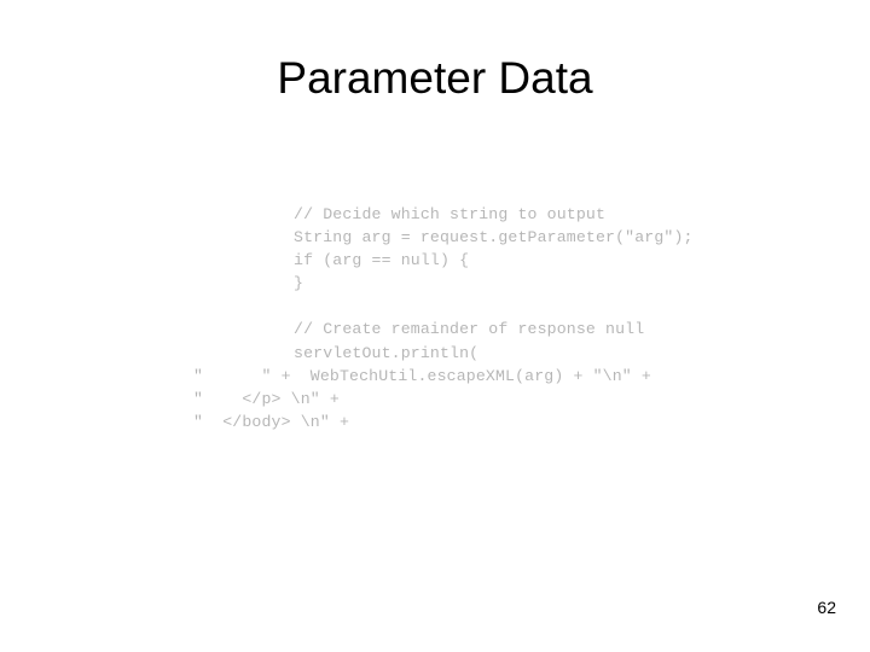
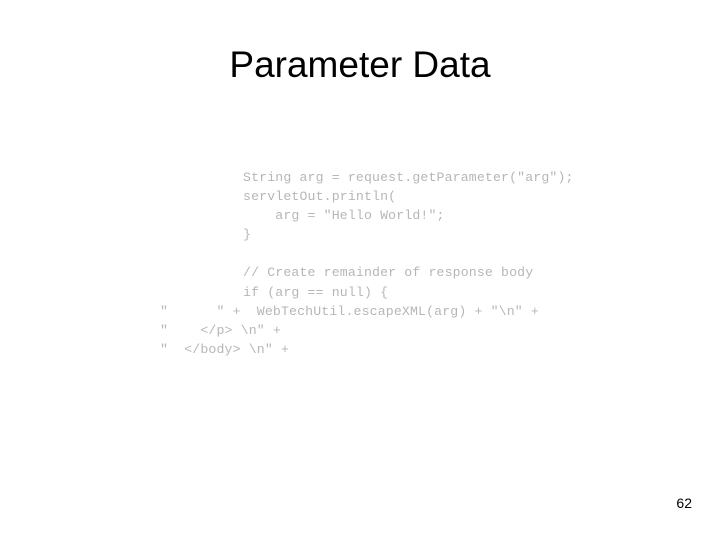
  Parameter Data
- // Decide which string to output
  String arg = request.getParameter("arg");
- if (arg == null) {
+ servletOut.println(
+ arg = "Hello World!";
  }
- // Create remainder of response null
+ // Create remainder of response body
- servletOut.println(
+ if (arg == null) {
  " " + WebTechUtil.escapeXML(arg) + "\n" +
  " </p> \n" +
  " </body> \n" +
  62
